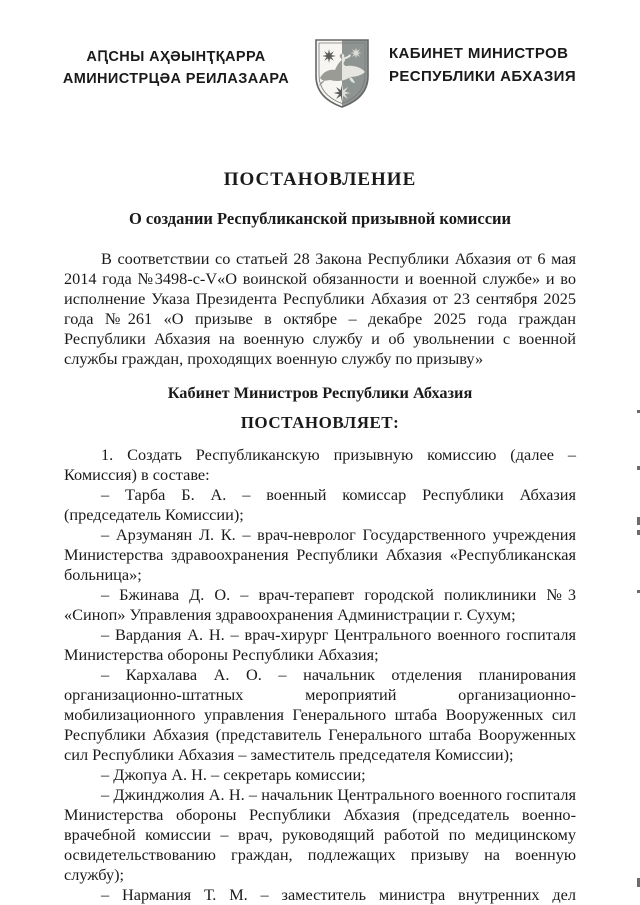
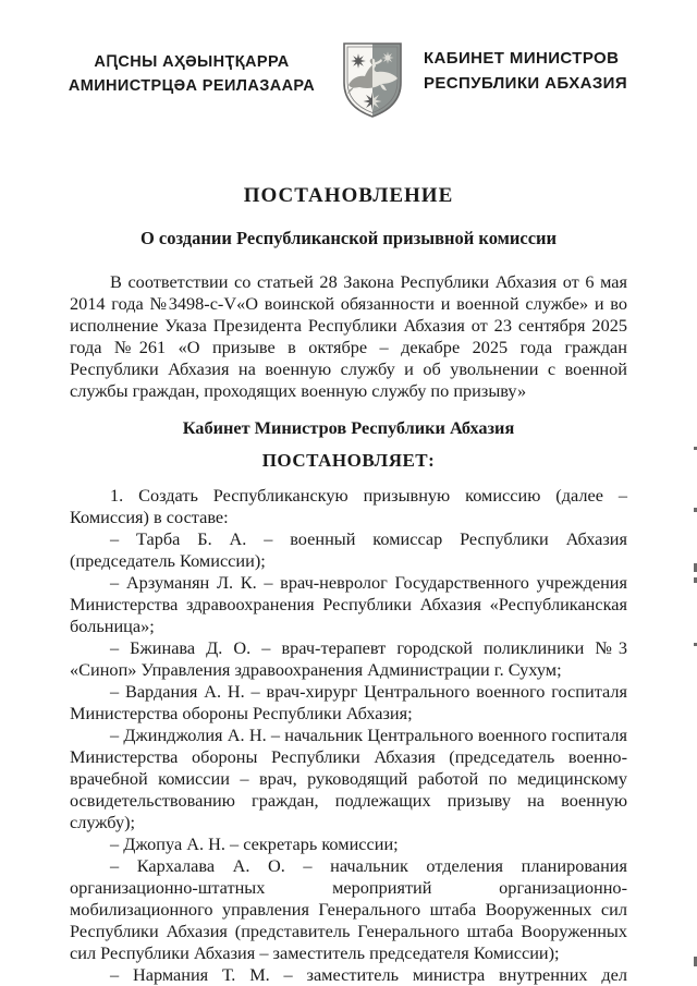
  АԤСНЫ АҲӘЫНҬҚАРРА
  АМИНИСТРЦӘА РЕИЛАЗААРА
  КАБИНЕТ МИНИСТРОВ
  РЕСПУБЛИКИ АБХАЗИЯ
  ПОСТАНОВЛЕНИЕ
  О создании Республиканской призывной комиссии
  В соответствии со статьей 28 Закона Республики Абхазия от 6 мая 2014 года №3498-с-V«О воинской обязанности и военной службе» и во исполнение Указа Президента Республики Абхазия от 23 сентября 2025 года №261 «О призыве в октябре – декабре 2025 года граждан Республики Абхазия на военную службу и об увольнении с военной службы граждан, проходящих военную службу по призыву»
  Кабинет Министров Республики Абхазия
  ПОСТАНОВЛЯЕТ:
  1. Создать Республиканскую призывную комиссию (далее – Комиссия) в составе:
  – Тарба Б. А. – военный комиссар Республики Абхазия (председатель Комиссии);
  – Арзуманян Л. К. – врач-невролог Государственного учреждения Министерства здравоохранения Республики Абхазия «Республиканская больница»;
  – Бжинава Д. О. – врач-терапевт городской поликлиники №3 «Синоп» Управления здравоохранения Администрации г. Сухум;
  – Вардания А. Н. – врач-хирург Центрального военного госпиталя Министерства обороны Республики Абхазия;
- – Кархалава А. О. – начальник отделения планирования организационно-штатных мероприятий организационно-мобилизационного управления Генерального штаба Вооруженных сил Республики Абхазия (представитель Генерального штаба Вооруженных сил Республики Абхазия – заместитель председателя Комиссии);
+ – Джинджолия А. Н. – начальник Центрального военного госпиталя Министерства обороны Республики Абхазия (председатель военно-врачебной комиссии – врач, руководящий работой по медицинскому освидетельствованию граждан, подлежащих призыву на военную службу);
  – Джопуа А. Н. – секретарь комиссии;
- – Джинджолия А. Н. – начальник Центрального военного госпиталя Министерства обороны Республики Абхазия (председатель военно-врачебной комиссии – врач, руководящий работой по медицинскому освидетельствованию граждан, подлежащих призыву на военную службу);
+ – Кархалава А. О. – начальник отделения планирования организационно-штатных мероприятий организационно-мобилизационного управления Генерального штаба Вооруженных сил Республики Абхазия (представитель Генерального штаба Вооруженных сил Республики Абхазия – заместитель председателя Комиссии);
